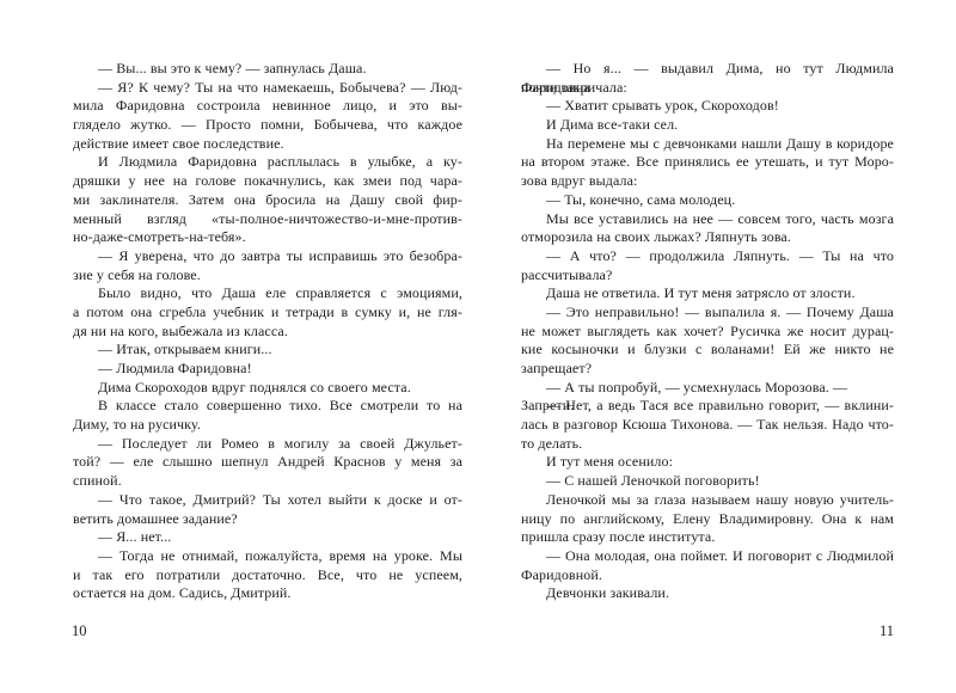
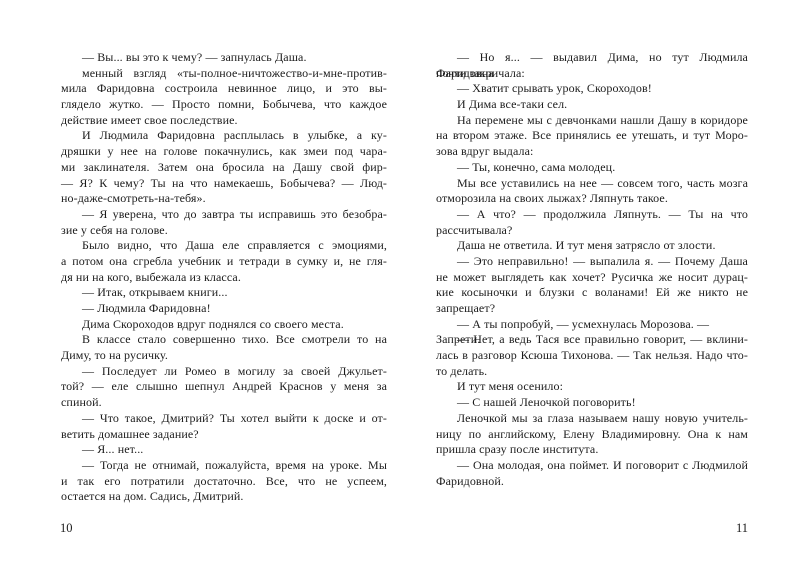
  — Вы... вы это к чему? — запнулась Даша.
- — Я? К чему? Ты на что намекаешь, Бобычева? — Люд-
+ менный взгляд «ты-полное-ничтожество-и-мне-против-
  мила Фаридовна состроила невинное лицо, и это вы-
  глядело жутко. — Просто помни, Бобычева, что каждое
  действие имеет свое последствие.
  И Людмила Фаридовна расплылась в улыбке, а ку-
  дряшки у нее на голове покачнулись, как змеи под чара-
  ми заклинателя. Затем она бросила на Дашу свой фир-
- менный взгляд «ты-полное-ничтожество-и-мне-против-
+ — Я? К чему? Ты на что намекаешь, Бобычева? — Люд-
  но-даже-смотреть-на-тебя».
  — Я уверена, что до завтра ты исправишь это безобра-
  зие у себя на голове.
  Было видно, что Даша еле справляется с эмоциями,
  а потом она сгребла учебник и тетради в сумку и, не гля-
  дя ни на кого, выбежала из класса.
  — Итак, открываем книги...
  — Людмила Фаридовна!
  Дима Скороходов вдруг поднялся со своего места.
  В классе стало совершенно тихо. Все смотрели то на
  Диму, то на русичку.
  — Последует ли Ромео в могилу за своей Джульет-
  той? — еле слышно шепнул Андрей Краснов у меня за
  спиной.
  — Что такое, Дмитрий? Ты хотел выйти к доске и от-
  ветить домашнее задание?
  — Я... нет...
  — Тогда не отнимай, пожалуйста, время на уроке. Мы
  и так его потратили достаточно. Все, что не успеем,
  остается на дом. Садись, Дмитрий.
  — Но я... — выдавил Дима, но тут Людмила Фаридовна
  почти закричала:
  — Хватит срывать урок, Скороходов!
  И Дима все-таки сел.
  На перемене мы с девчонками нашли Дашу в коридоре
  на втором этаже. Все принялись ее утешать, и тут Моро-
  зова вдруг выдала:
  — Ты, конечно, сама молодец.
  Мы все уставились на нее — совсем того, часть мозга
- отморозила на своих лыжах? Ляпнуть зова.
+ отморозила на своих лыжах? Ляпнуть такое.
  — А что? — продолжила Ляпнуть. — Ты на что
  рассчитывала?
  Даша не ответила. И тут меня затрясло от злости.
  — Это неправильно! — выпалила я. — Почему Даша
  не может выглядеть как хочет? Русичка же носит дурац-
  кие косыночки и блузки с воланами! Ей же никто не
  запрещает?
  — А ты попробуй, — усмехнулась Морозова. — Запрети.
  — Нет, а ведь Тася все правильно говорит, — вклини-
  лась в разговор Ксюша Тихонова. — Так нельзя. Надо что-
  то делать.
  И тут меня осенило:
  — С нашей Леночкой поговорить!
  Леночкой мы за глаза называем нашу новую учитель-
  ницу по английскому, Елену Владимировну. Она к нам
  пришла сразу после института.
  — Она молодая, она поймет. И поговорит с Людмилой
  Фаридовной.
- Девчонки закивали.
  10
  11
